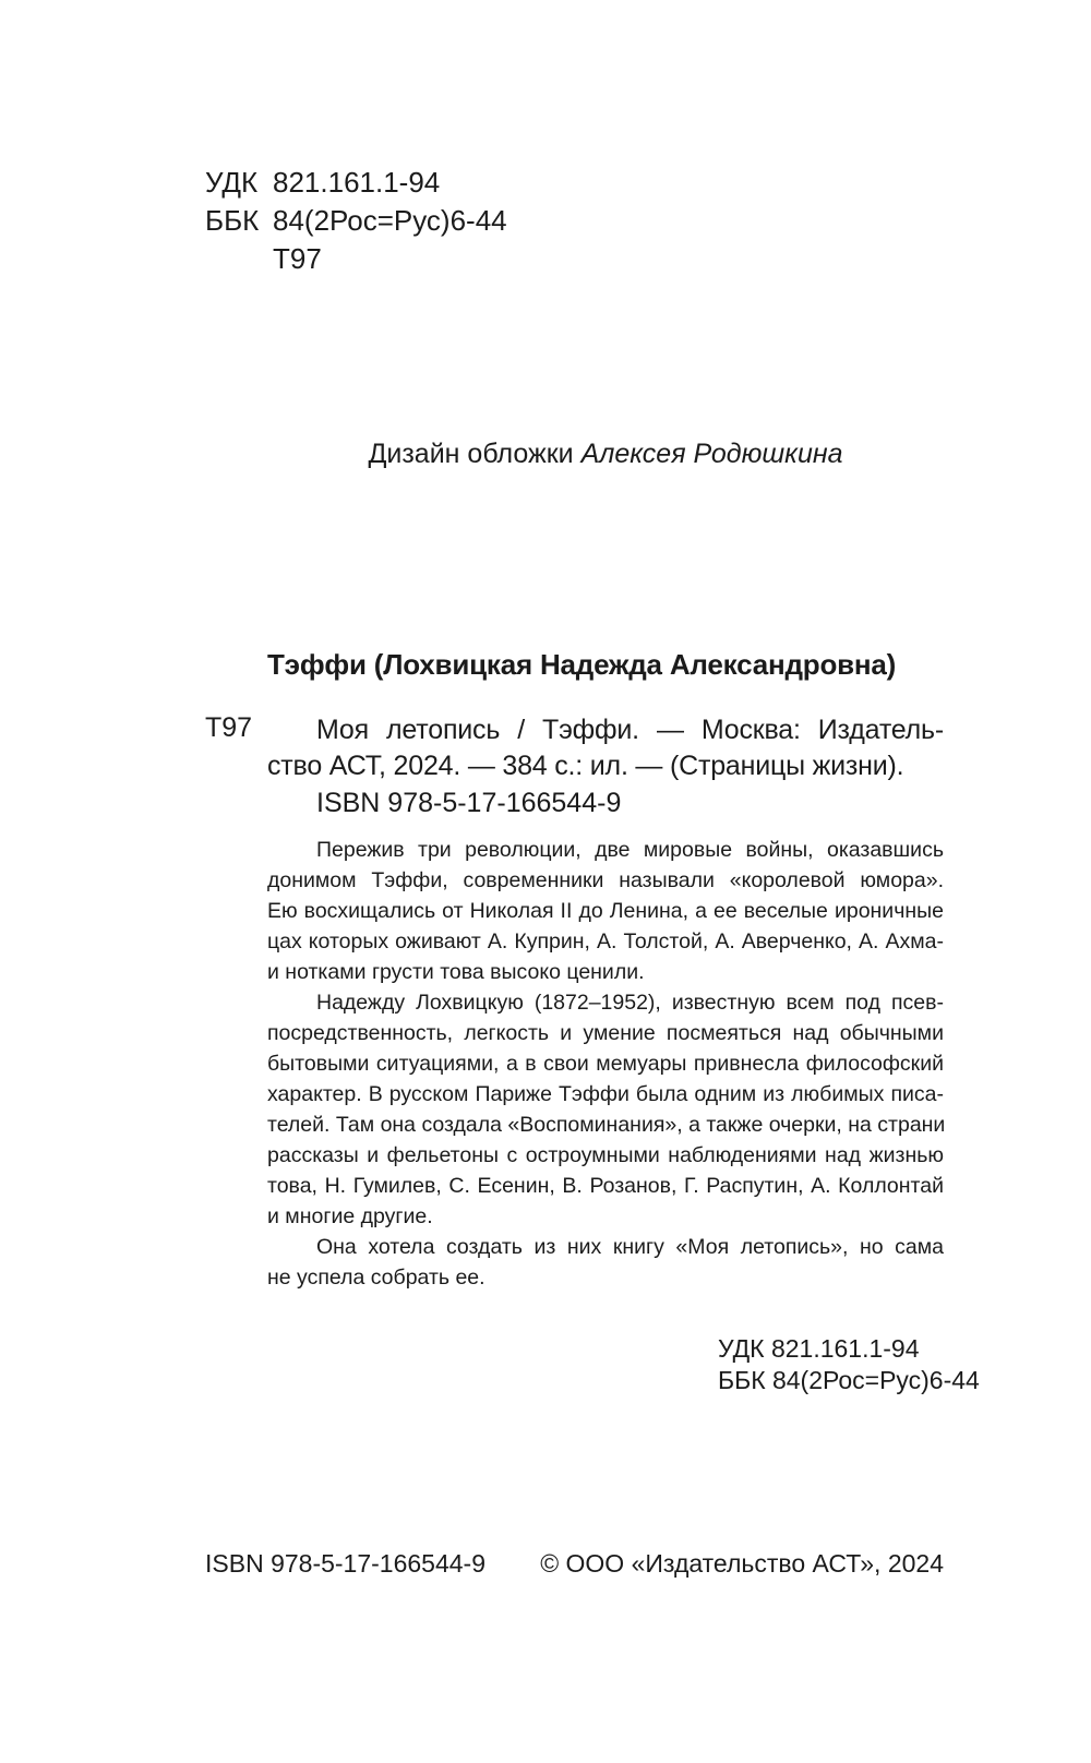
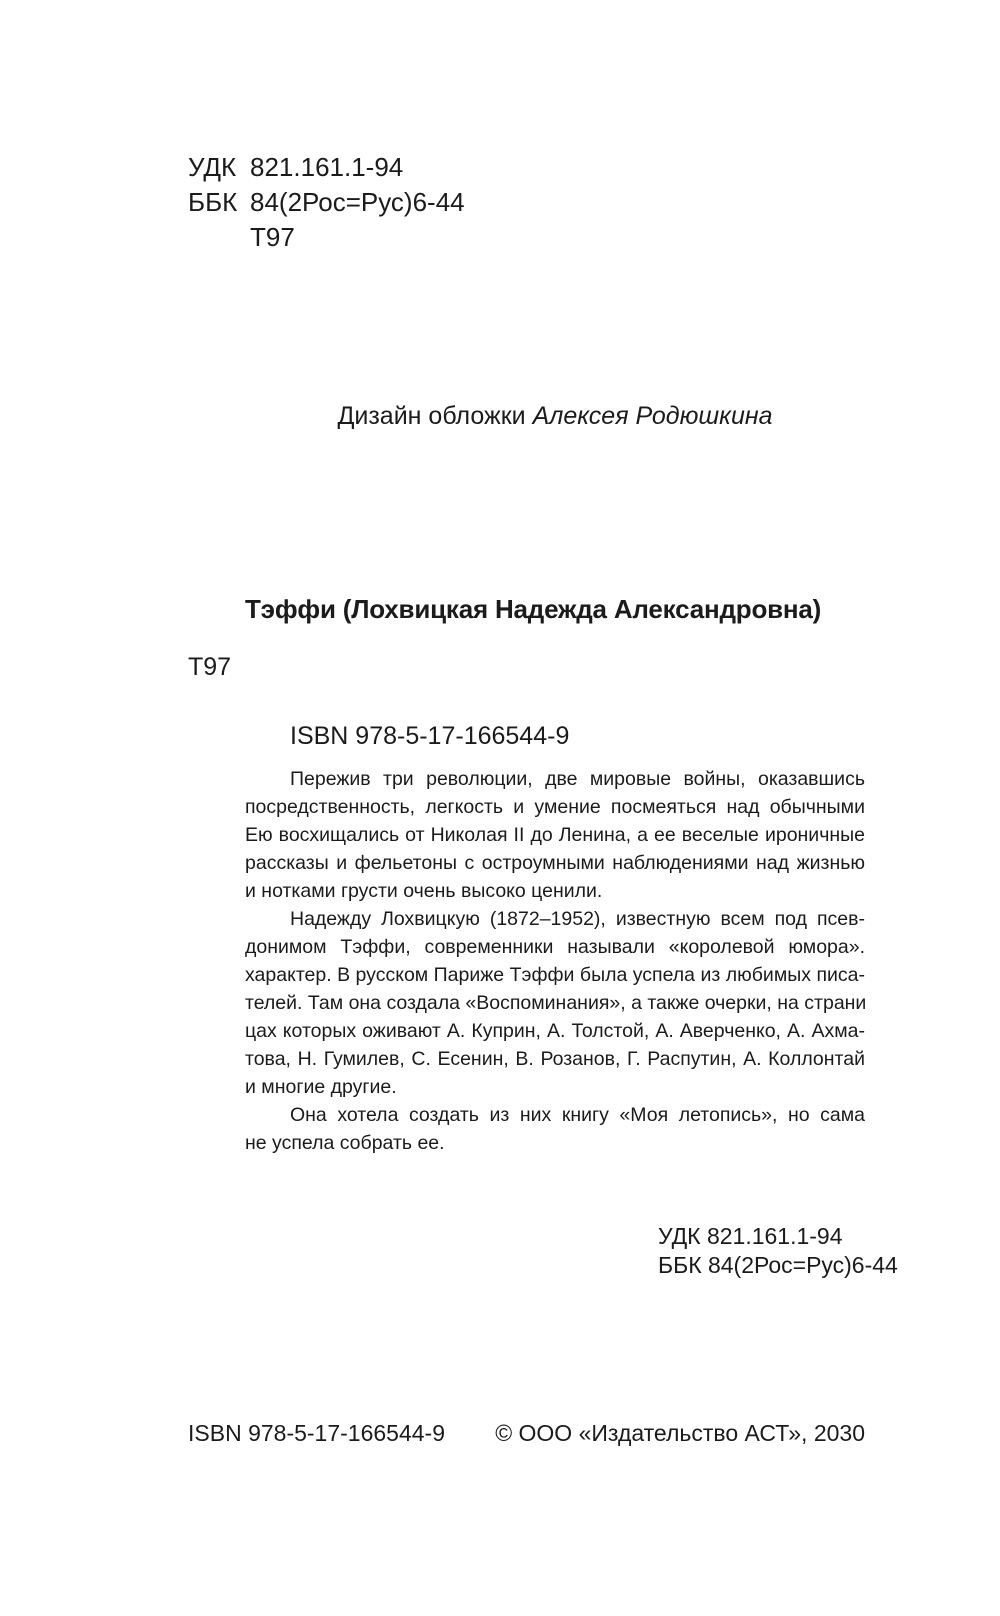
  УДК 821.161.1-94
  ББК 84(2Рос=Рус)6-44
  Т97
  Дизайн обложки Алексея Родюшкина
  Тэффи (Лохвицкая Надежда Александровна)
  Т97
- Моя летопись / Тэффи. — Москва: Издатель-
- ство АСТ, 2024. — 384 с.: ил. — (Страницы жизни).
  ISBN 978-5-17-166544-9
  Пережив три революции, две мировые войны, оказавшись
- донимом Тэффи, современники называли «королевой юмора».
+ посредственность, легкость и умение посмеяться над обычными
  Ею восхищались от Николая II до Ленина, а ее веселые ироничные
- цах которых оживают А. Куприн, А. Толстой, А. Аверченко, А. Ахма-
+ рассказы и фельетоны с остроумными наблюдениями над жизнью
- и нотками грусти това высоко ценили.
+ и нотками грусти очень высоко ценили.
  Надежду Лохвицкую (1872–1952), известную всем под псев-
- посредственность, легкость и умение посмеяться над обычными
+ донимом Тэффи, современники называли «королевой юмора».
- бытовыми ситуациями, а в свои мемуары привнесла философский
- характер. В русском Париже Тэффи была одним из любимых писа-
+ характер. В русском Париже Тэффи была успела из любимых писа-
  телей. Там она создала «Воспоминания», а также очерки, на страни
- рассказы и фельетоны с остроумными наблюдениями над жизнью
+ цах которых оживают А. Куприн, А. Толстой, А. Аверченко, А. Ахма-
  това, Н. Гумилев, С. Есенин, В. Розанов, Г. Распутин, А. Коллонтай
  и многие другие.
  Она хотела создать из них книгу «Моя летопись», но сама
  не успела собрать ее.
  УДК 821.161.1-94
  ББК 84(2Рос=Рус)6-44
  ISBN 978-5-17-166544-9
- © ООО «Издательство АСТ», 2024
+ © ООО «Издательство АСТ», 2030
